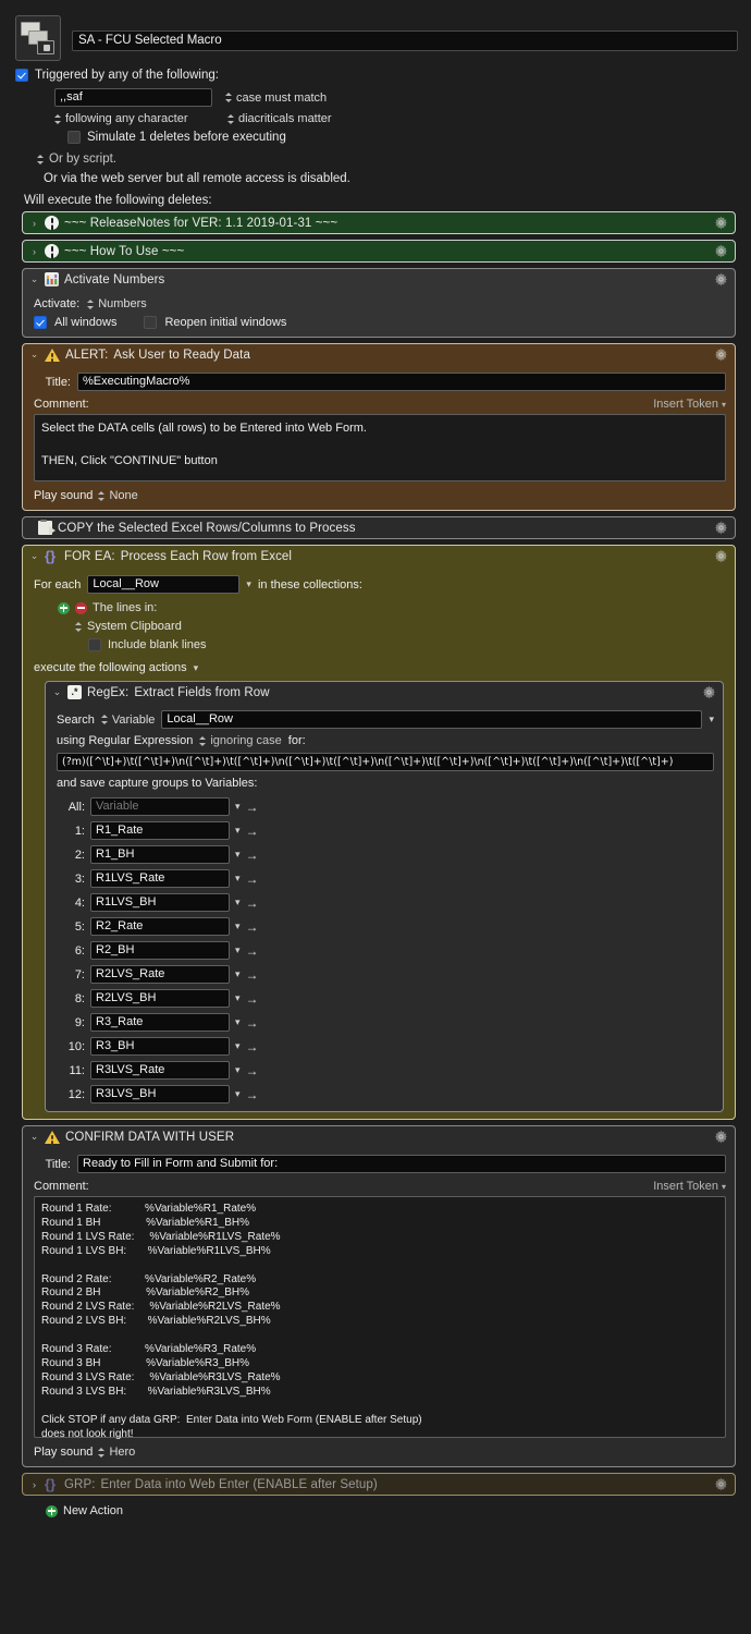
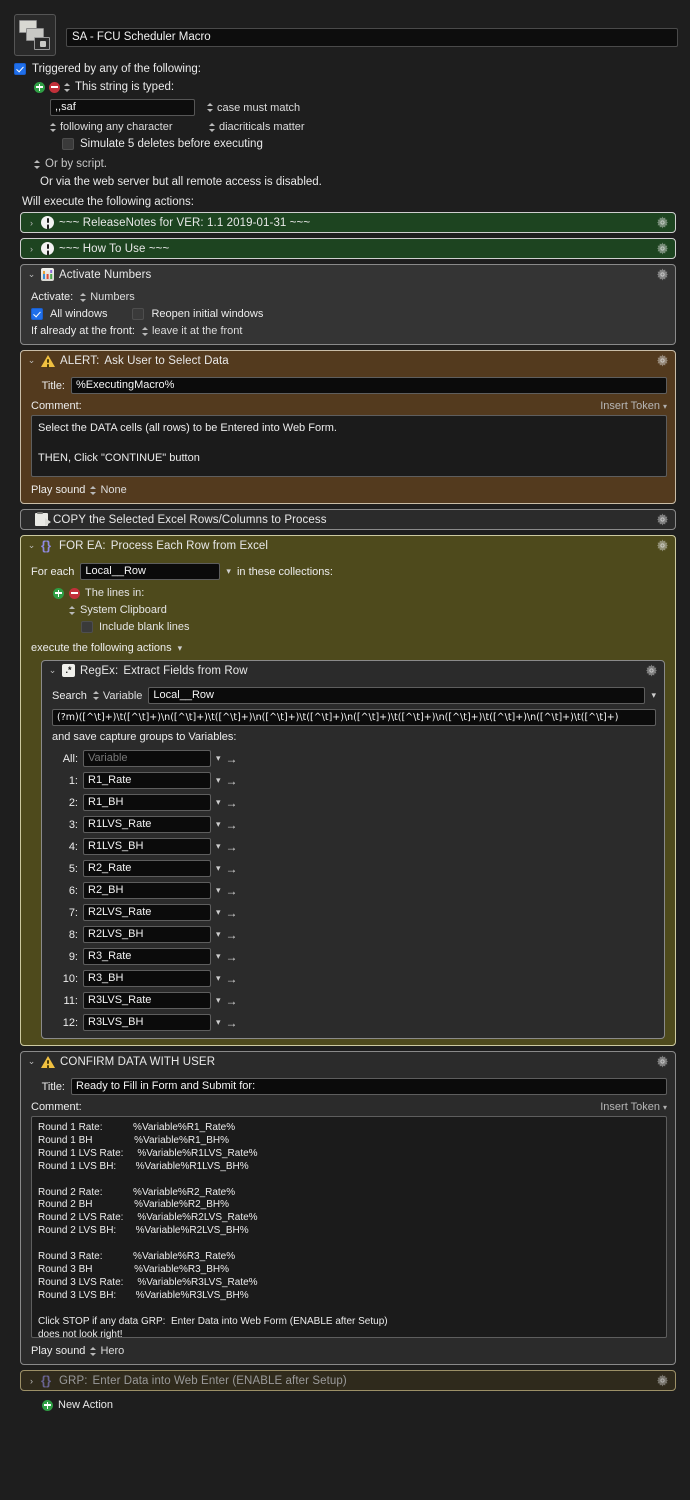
- SA - FCU Selected Macro
+ SA - FCU Scheduler Macro
  Triggered by any of the following:
+ This string is typed:
  ,,saf
  case must match
  following any character
  diacriticals matter
- Simulate 1 deletes before executing
+ Simulate 5 deletes before executing
  Or by script.
  Or via the web server but all remote access is disabled.
- Will execute the following deletes:
+ Will execute the following actions:
  ›
  ~~~ ReleaseNotes for VER: 1.1 2019-01-31 ~~~
  ›
  ~~~ How To Use ~~~
  ⌄
  Activate Numbers
  Activate:
  Numbers
  All windows
  Reopen initial windows
+ If already at the front:
+ leave it at the front
  ⌄
  ALERT:
- Ask User to Ready Data
+ Ask User to Select Data
  Title:
  %ExecutingMacro%
  Comment:
  Insert Token
  ▾
  Select the DATA cells (all rows) to be Entered into Web Form.
  THEN, Click "CONTINUE" button
  Play sound
  None
  COPY the Selected Excel Rows/Columns to Process
  ⌄
  {}
  FOR EA:
  Process Each Row from Excel
  For each
  Local__Row
  ▾
  in these collections:
  The lines in:
  System Clipboard
  Include blank lines
  execute the following actions
  ▾
  ⌄
  .*
  RegEx:
  Extract Fields from Row
  Search
  Variable
  Local__Row
  ▾
- using Regular Expression
- ignoring case
- for:
  (?m)([^\t]+)\t([^\t]+)\n([^\t]+)\t([^\t]+)\n([^\t]+)\t([^\t]+)\n([^\t]+)\t([^\t]+)\n([^\t]+)\t([^\t]+)\n([^\t]+)\t([^\t]+)
  and save capture groups to Variables:
  All:
  Variable
  ▾
  →
  1:
  R1_Rate
  ▾
  →
  2:
  R1_BH
  ▾
  →
  3:
  R1LVS_Rate
  ▾
  →
  4:
  R1LVS_BH
  ▾
  →
  5:
  R2_Rate
  ▾
  →
  6:
  R2_BH
  ▾
  →
  7:
  R2LVS_Rate
  ▾
  →
  8:
  R2LVS_BH
  ▾
  →
  9:
  R3_Rate
  ▾
  →
  10:
  R3_BH
  ▾
  →
  11:
  R3LVS_Rate
  ▾
  →
  12:
  R3LVS_BH
  ▾
  →
  ⌄
  CONFIRM DATA WITH USER
  Title:
  Ready to Fill in Form and Submit for:
  Comment:
  Insert Token
  ▾
  Round 1 Rate: %Variable%R1_Rate%
  Round 1 BH %Variable%R1_BH%
  Round 1 LVS Rate: %Variable%R1LVS_Rate%
  Round 1 LVS BH: %Variable%R1LVS_BH%
  Round 2 Rate: %Variable%R2_Rate%
  Round 2 BH %Variable%R2_BH%
  Round 2 LVS Rate: %Variable%R2LVS_Rate%
  Round 2 LVS BH: %Variable%R2LVS_BH%
  Round 3 Rate: %Variable%R3_Rate%
  Round 3 BH %Variable%R3_BH%
  Round 3 LVS Rate: %Variable%R3LVS_Rate%
  Round 3 LVS BH: %Variable%R3LVS_BH%
  Click STOP if any data GRP: Enter Data into Web Form (ENABLE after Setup)
  does not look right!
  Play sound
  Hero
  ›
  {}
  GRP:
  Enter Data into Web Enter (ENABLE after Setup)
  New Action
